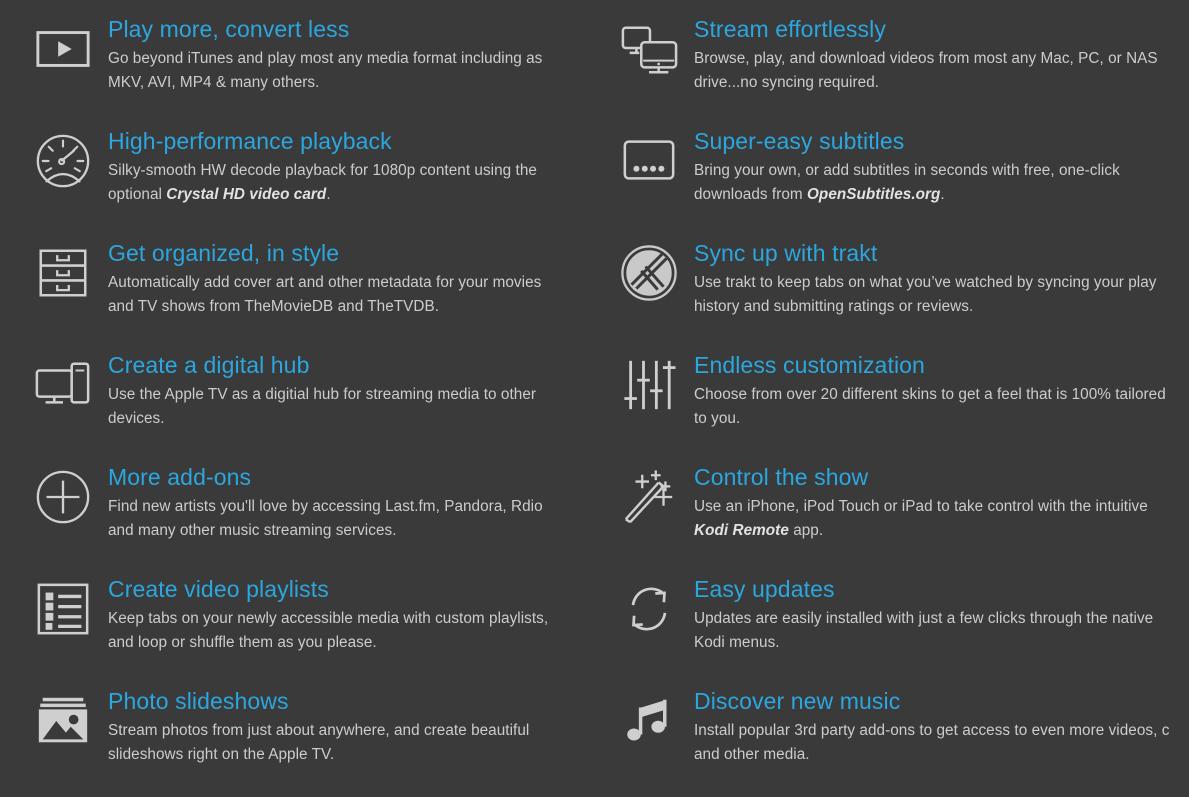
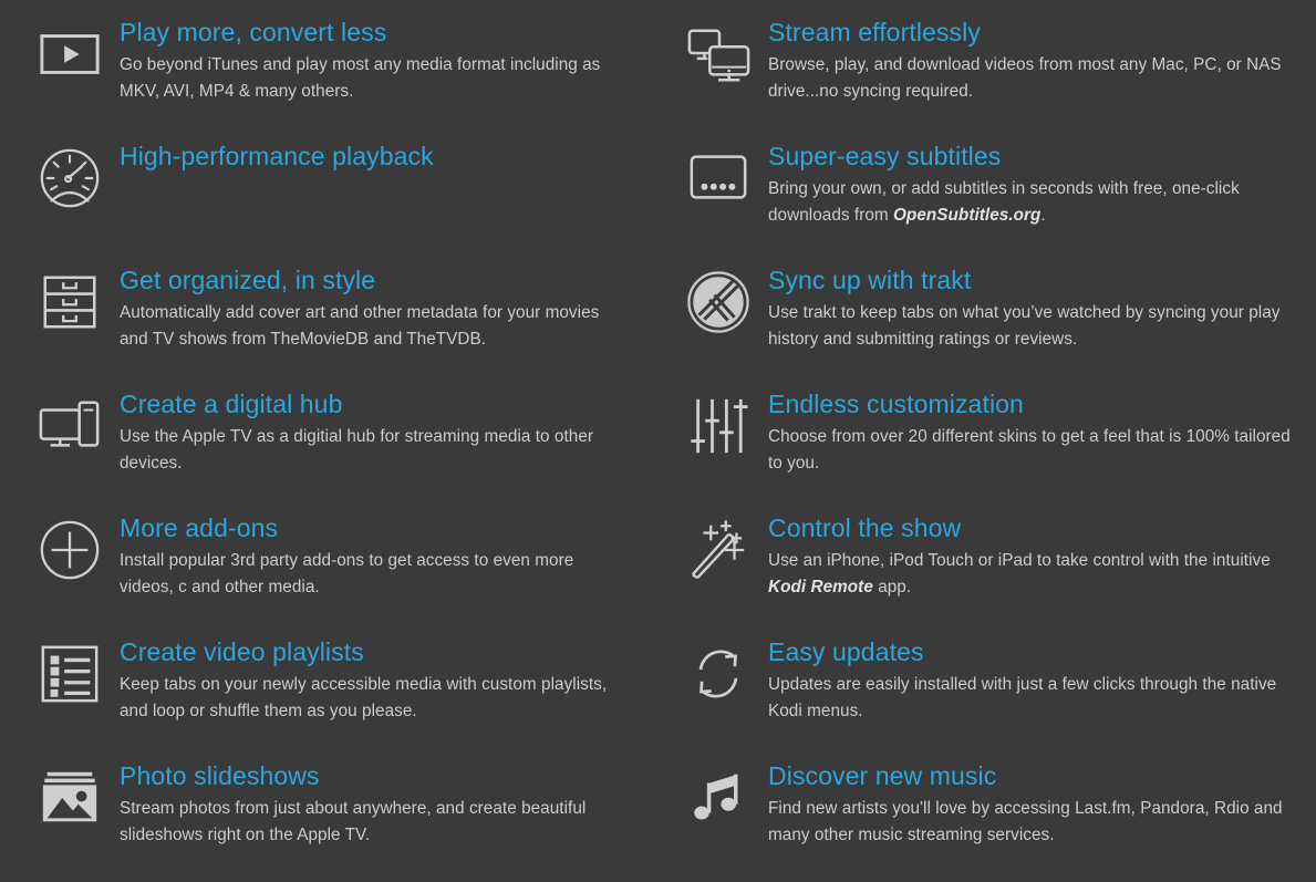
  Play more, convert less
  Go beyond iTunes and play most any media format including as MKV, AVI, MP4 & many others.
  Stream effortlessly
  Browse, play, and download videos from most any Mac, PC, or NAS drive...no syncing required.
  High-performance playback
- Silky-smooth HW decode playback for 1080p content using the optional Crystal HD video card.
  Super-easy subtitles
  Bring your own, or add subtitles in seconds with free, one-click downloads from OpenSubtitles.org.
  Get organized, in style
  Automatically add cover art and other metadata for your movies and TV shows from TheMovieDB and TheTVDB.
  Sync up with trakt
  Use trakt to keep tabs on what you’ve watched by syncing your play history and submitting ratings or reviews.
  Create a digital hub
  Use the Apple TV as a digitial hub for streaming media to other devices.
  Endless customization
  Choose from over 20 different skins to get a feel that is 100% tailored to you.
  More add-ons
- Find new artists you'll love by accessing Last.fm, Pandora, Rdio and many other music streaming services.
+ Install popular 3rd party add-ons to get access to even more videos, c and other media.
  Control the show
  Use an iPhone, iPod Touch or iPad to take control with the intuitive Kodi Remote app.
  Create video playlists
  Keep tabs on your newly accessible media with custom playlists, and loop or shuffle them as you please.
  Easy updates
  Updates are easily installed with just a few clicks through the native Kodi menus.
  Photo slideshows
  Stream photos from just about anywhere, and create beautiful slideshows right on the Apple TV.
  Discover new music
- Install popular 3rd party add-ons to get access to even more videos, c and other media.
+ Find new artists you'll love by accessing Last.fm, Pandora, Rdio and many other music streaming services.
